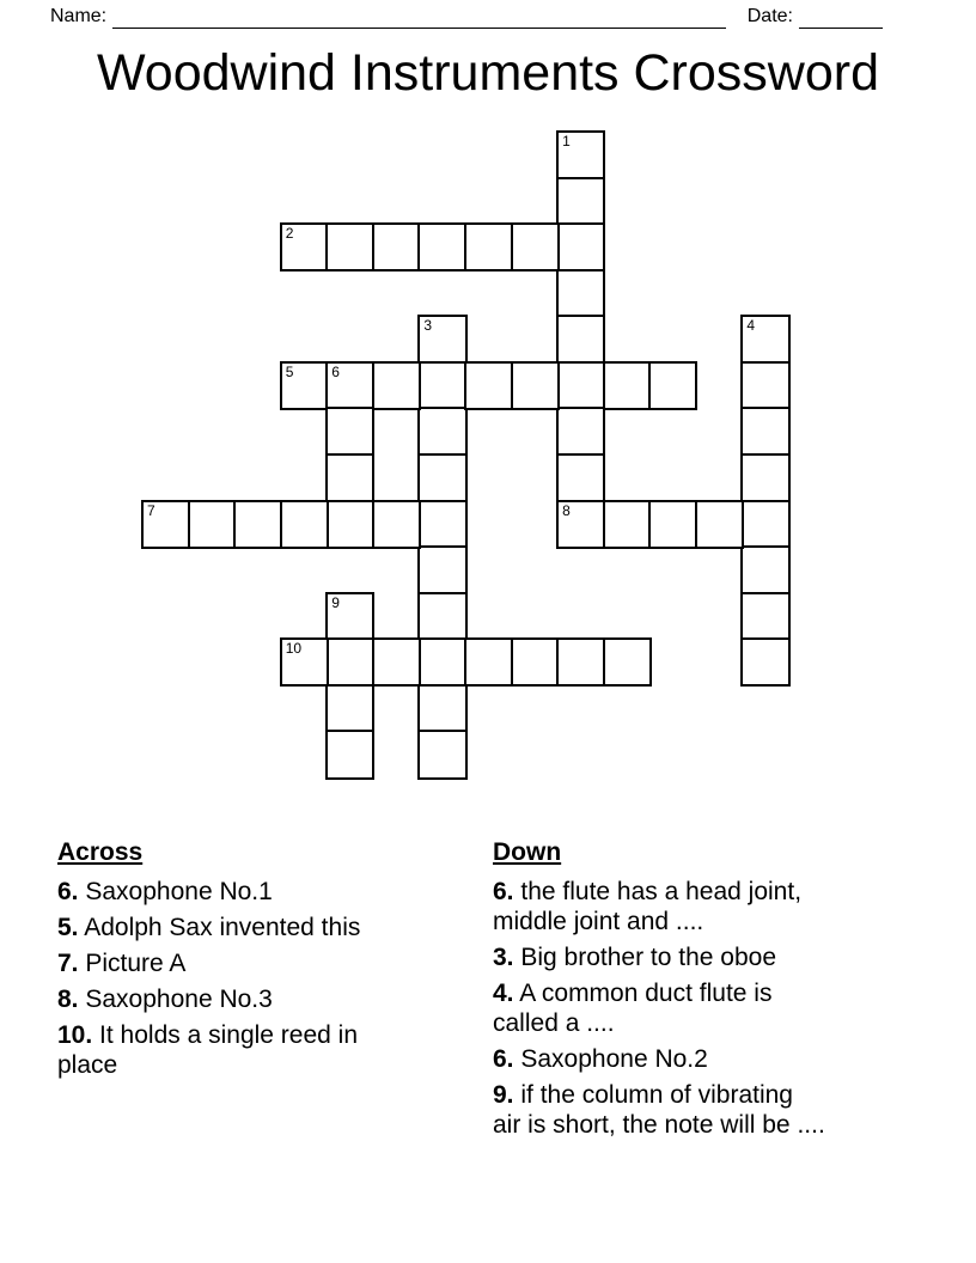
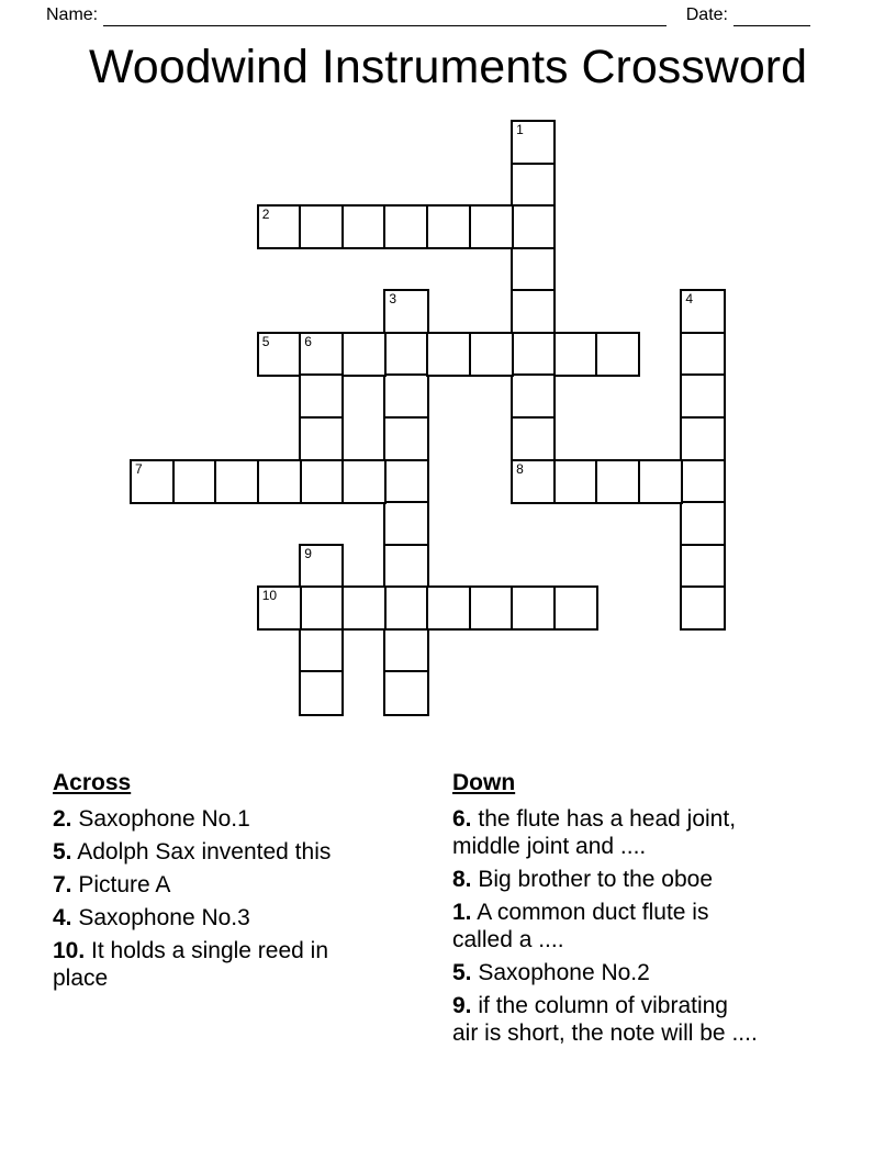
  Name:
  Date:
  Woodwind Instruments Crossword
  1
  8
  2
  3
  4
  5
  6
  7
  9
  10
  Across
- 6. Saxophone No.1
+ 2. Saxophone No.1
  5. Adolph Sax invented this
  7. Picture A
- 8. Saxophone No.3
+ 4. Saxophone No.3
  10. It holds a single reed in
  place
  Down
  6. the flute has a head joint,
  middle joint and ....
- 3. Big brother to the oboe
+ 8. Big brother to the oboe
- 4. A common duct flute is
+ 1. A common duct flute is
  called a ....
- 6. Saxophone No.2
+ 5. Saxophone No.2
  9. if the column of vibrating
  air is short, the note will be ....
